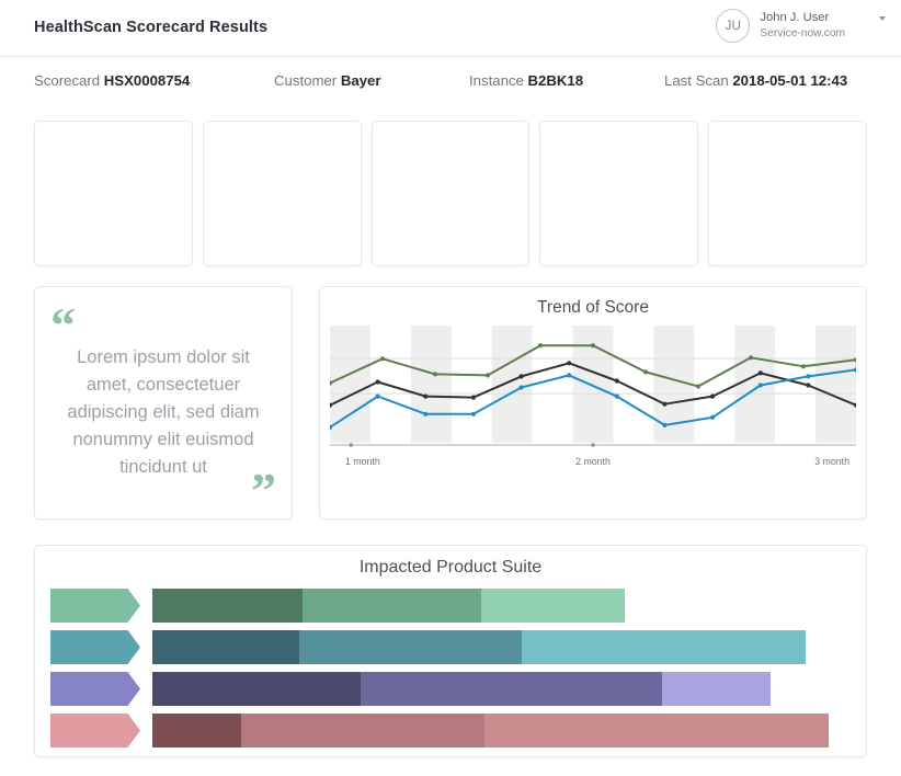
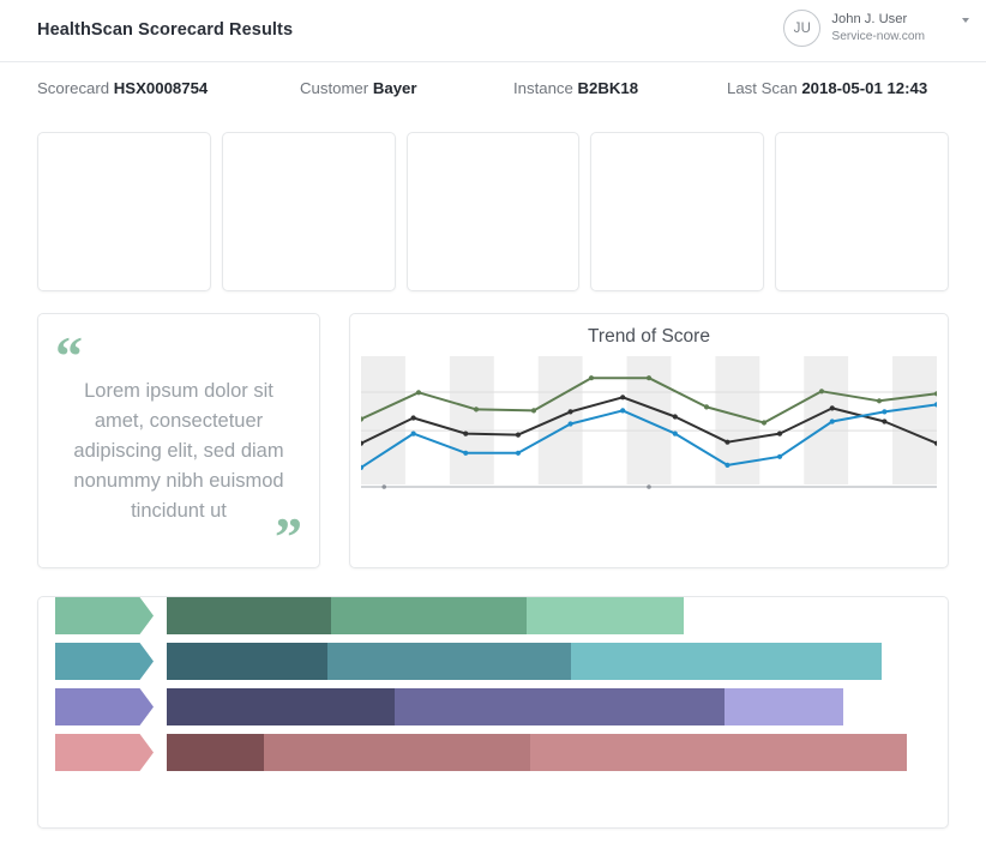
  HealthScan Scorecard Results
  JU
  John J. User
  Service-now.com
  Scorecard HSX0008754
  Customer Bayer
  Instance B2BK18
  Last Scan 2018-05-01 12:43
  “
- Lorem ipsum dolor sit amet, consectetuer adipiscing elit, sed diam nonummy elit euismod tincidunt ut
+ Lorem ipsum dolor sit amet, consectetuer adipiscing elit, sed diam nonummy nibh euismod tincidunt ut
  ”
  Trend of Score
- 1 month
- 2 month
- 3 month
- Impacted Product Suite
